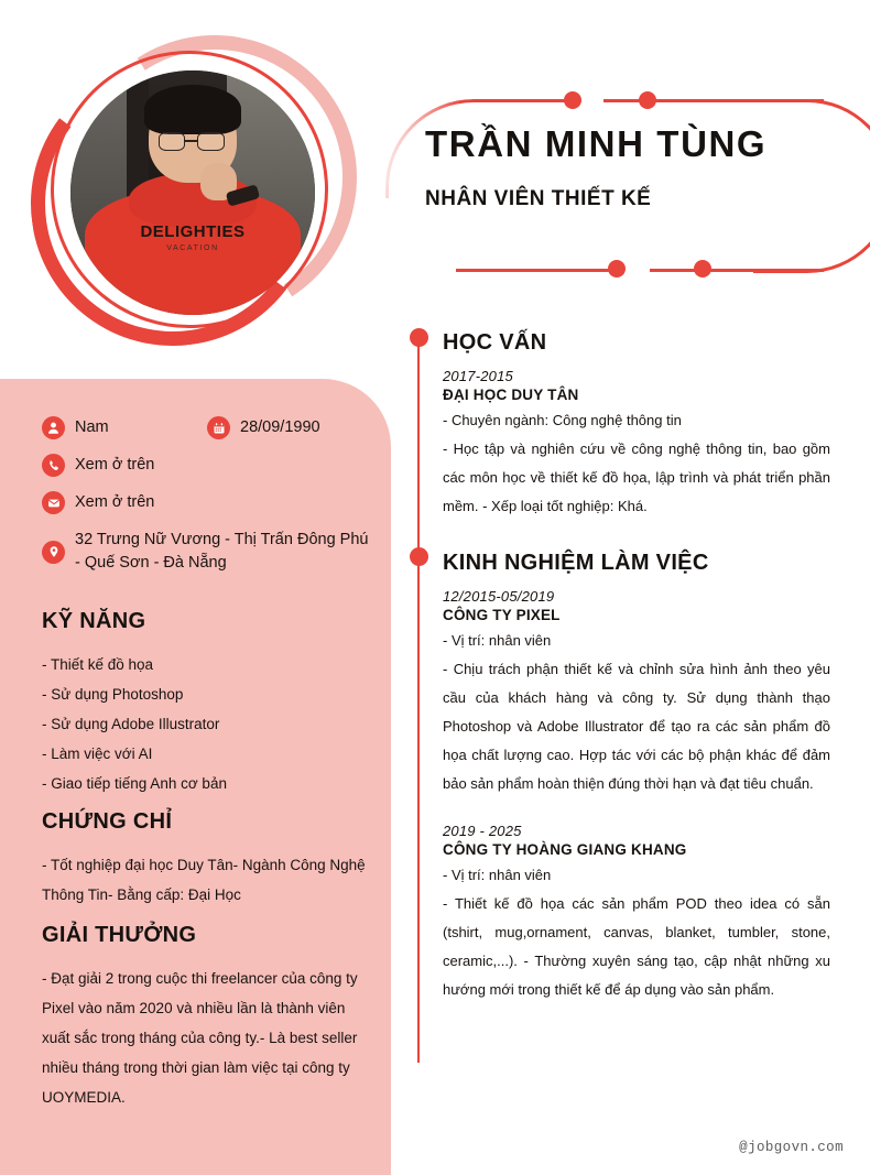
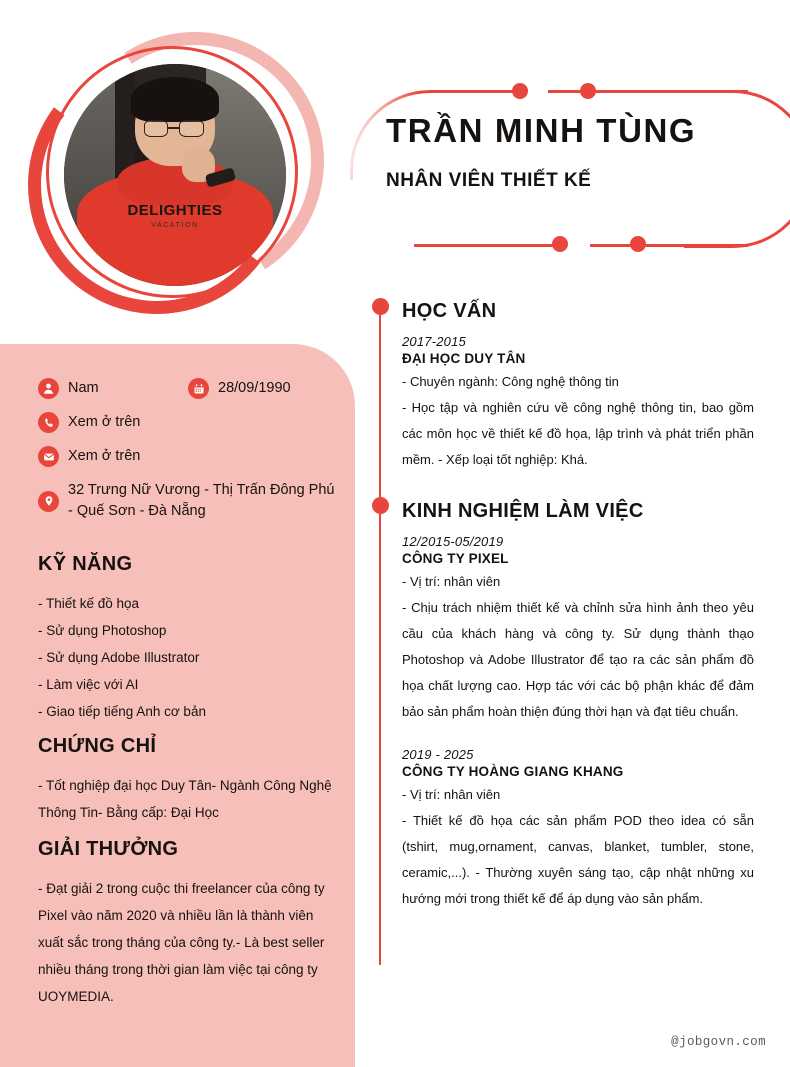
  DELIGHTIES
  TRẦN MINH TÙNG
  NHÂN VIÊN THIẾT KẾ
  Nam
  28/09/1990
  Xem ở trên
  Xem ở trên
  32 Trưng Nữ Vương - Thị Trấn Đông Phú - Quế Sơn - Đà Nẵng
  KỸ NĂNG
  - Thiết kế đồ họa
  - Sử dụng Photoshop
  - Sử dụng Adobe Illustrator
  - Làm việc với AI
  - Giao tiếp tiếng Anh cơ bản
  CHỨNG CHỈ
  - Tốt nghiệp đại học Duy Tân- Ngành Công Nghệ Thông Tin- Bằng cấp: Đại Học
  GIẢI THƯỞNG
  - Đạt giải 2 trong cuộc thi freelancer của công ty Pixel vào năm 2020 và nhiều lần là thành viên xuất sắc trong tháng của công ty.- Là best seller nhiều tháng trong thời gian làm việc tại công ty UOYMEDIA.
  HỌC VẤN
  2017-2015
  ĐẠI HỌC DUY TÂN
  - Chuyên ngành: Công nghệ thông tin
  - Học tập và nghiên cứu về công nghệ thông tin, bao gồm các môn học về thiết kế đồ họa, lập trình và phát triển phần mềm. - Xếp loại tốt nghiệp: Khá.
  KINH NGHIỆM LÀM VIỆC
  12/2015-05/2019
  CÔNG TY PIXEL
  - Vị trí: nhân viên
- - Chịu trách phận thiết kế và chỉnh sửa hình ảnh theo yêu cầu của khách hàng và công ty. Sử dụng thành thạo Photoshop và Adobe Illustrator để tạo ra các sản phẩm đồ họa chất lượng cao. Hợp tác với các bộ phận khác để đảm bảo sản phẩm hoàn thiện đúng thời hạn và đạt tiêu chuẩn.
+ - Chịu trách nhiệm thiết kế và chỉnh sửa hình ảnh theo yêu cầu của khách hàng và công ty. Sử dụng thành thạo Photoshop và Adobe Illustrator để tạo ra các sản phẩm đồ họa chất lượng cao. Hợp tác với các bộ phận khác để đảm bảo sản phẩm hoàn thiện đúng thời hạn và đạt tiêu chuẩn.
  2019 - 2025
  CÔNG TY HOÀNG GIANG KHANG
  - Vị trí: nhân viên
  - Thiết kế đồ họa các sản phẩm POD theo idea có sẵn (tshirt, mug,ornament, canvas, blanket, tumbler, stone, ceramic,...). - Thường xuyên sáng tạo, cập nhật những xu hướng mới trong thiết kế để áp dụng vào sản phẩm.
  @jobgovn.com
